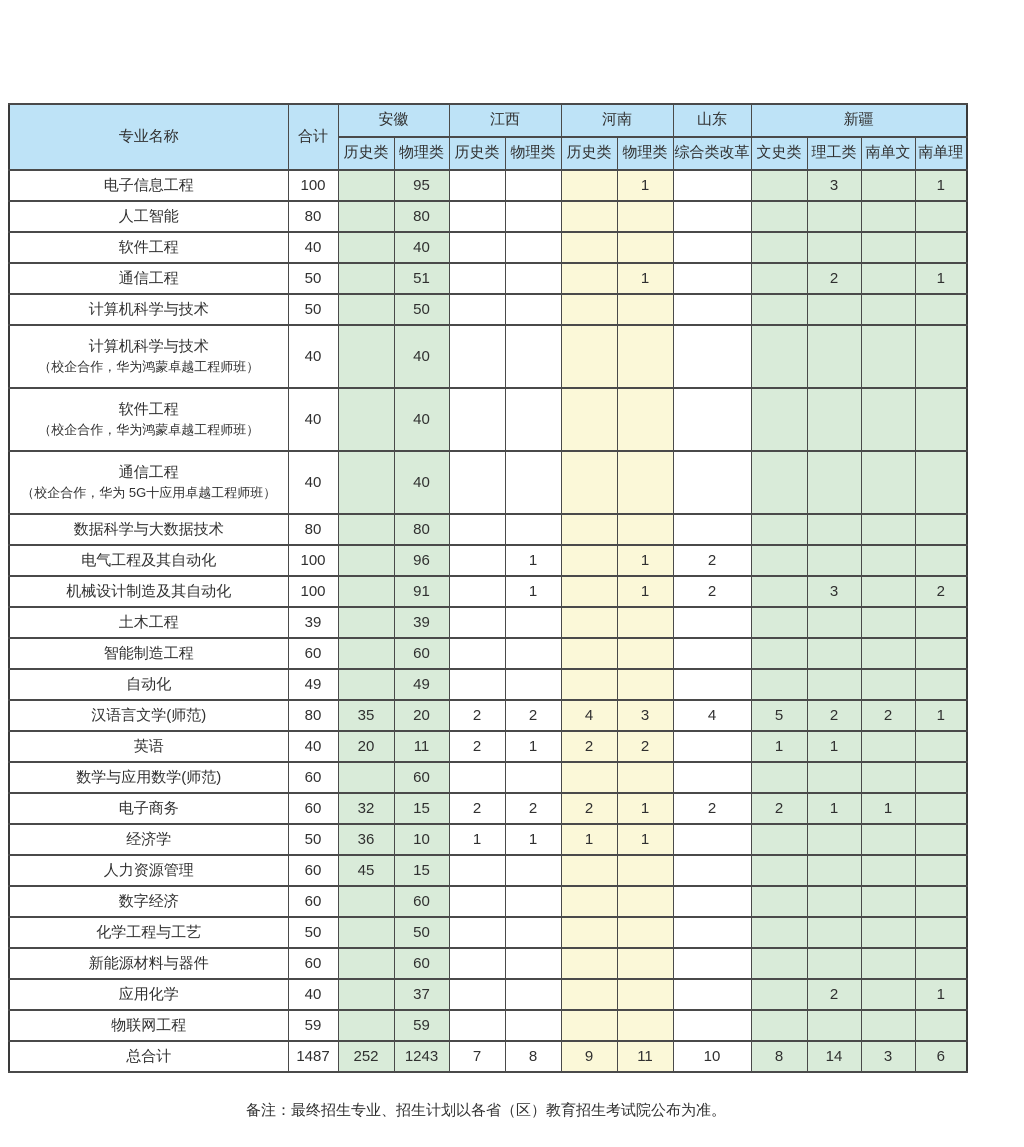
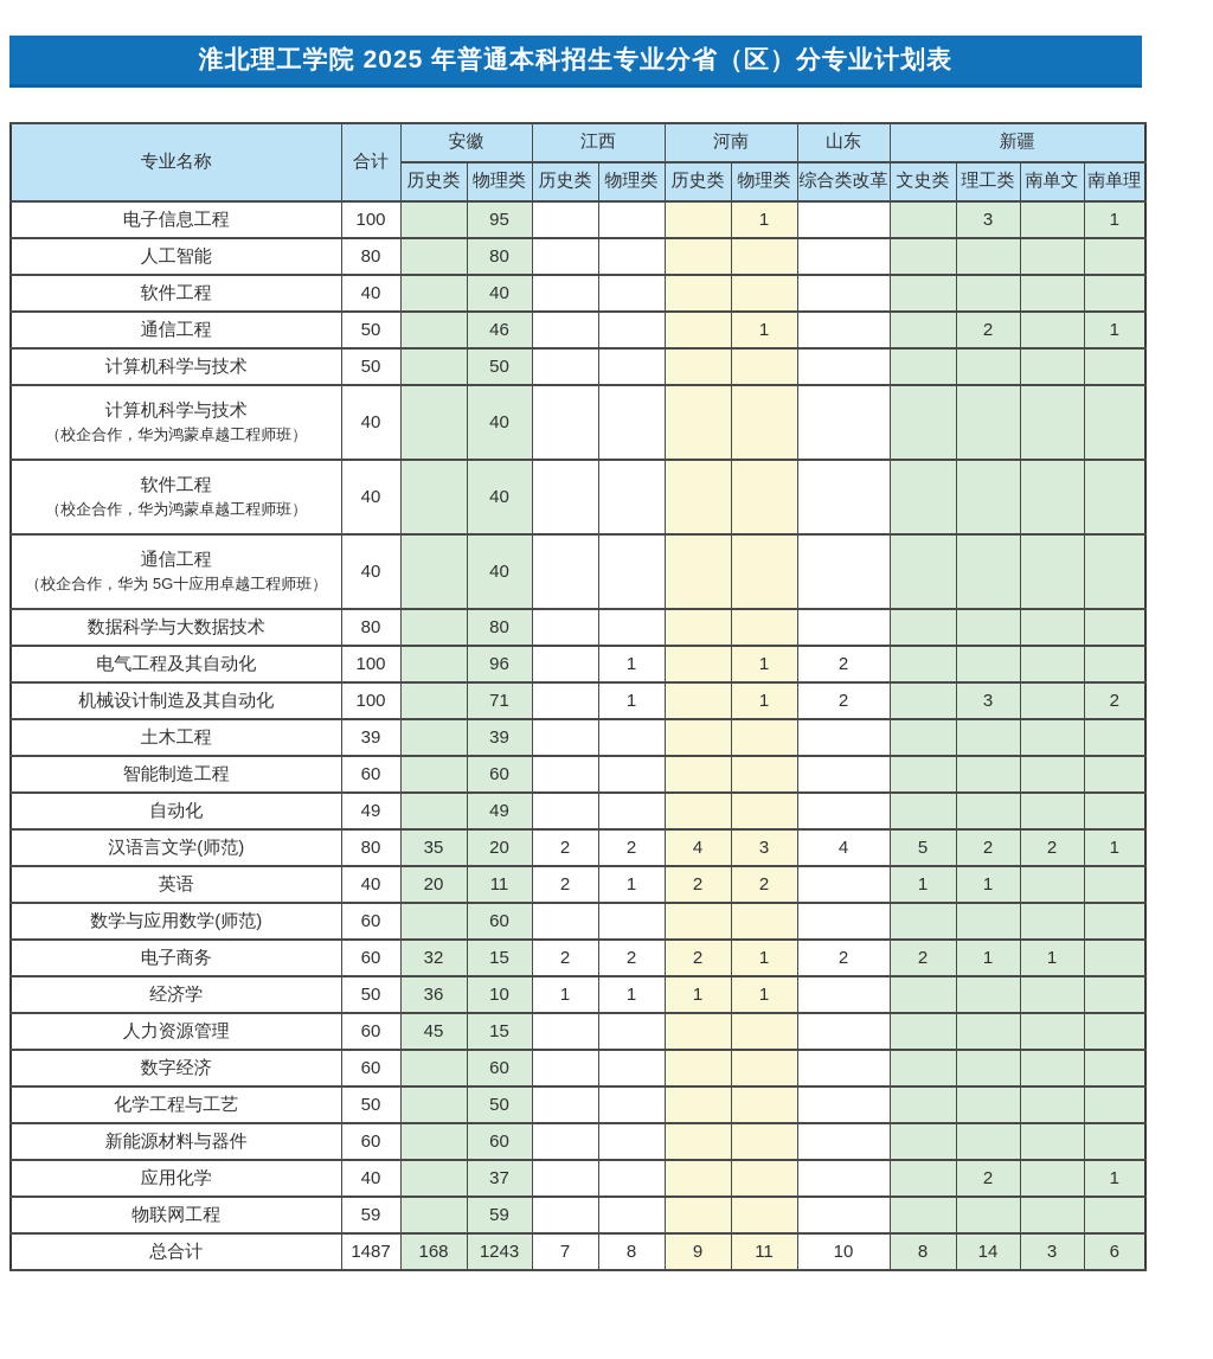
+ 淮北理工学院 2025 年普通本科招生专业分省（区）分专业计划表
  专业名称	合计	安徽	江西	河南	山东	新疆
  历史类	物理类	历史类	物理类	历史类	物理类	综合类改革	文史类	理工类	南单文	南单理
  电子信息工程	100		95				1			3		1
  人工智能	80		80
  软件工程	40		40
- 通信工程	50		51				1			2		1
+ 通信工程	50		46				1			2		1
  计算机科学与技术	50		50
  计算机科学与技术（校企合作，华为鸿蒙卓越工程师班）	40		40
  软件工程（校企合作，华为鸿蒙卓越工程师班）	40		40
  通信工程（校企合作，华为 5G十应用卓越工程师班）	40		40
  数据科学与大数据技术	80		80
  电气工程及其自动化	100		96		1		1	2
- 机械设计制造及其自动化	100		91		1		1	2		3		2
+ 机械设计制造及其自动化	100		71		1		1	2		3		2
  土木工程	39		39
  智能制造工程	60		60
  自动化	49		49
  汉语言文学(师范)	80	35	20	2	2	4	3	4	5	2	2	1
  英语	40	20	11	2	1	2	2		1	1
  数学与应用数学(师范)	60		60
  电子商务	60	32	15	2	2	2	1	2	2	1	1
  经济学	50	36	10	1	1	1	1
  人力资源管理	60	45	15
  数字经济	60		60
  化学工程与工艺	50		50
  新能源材料与器件	60		60
  应用化学	40		37							2		1
  物联网工程	59		59
- 总合计	1487	252	1243	7	8	9	11	10	8	14	3	6
+ 总合计	1487	168	1243	7	8	9	11	10	8	14	3	6
- 备注：最终招生专业、招生计划以各省（区）教育招生考试院公布为准。
